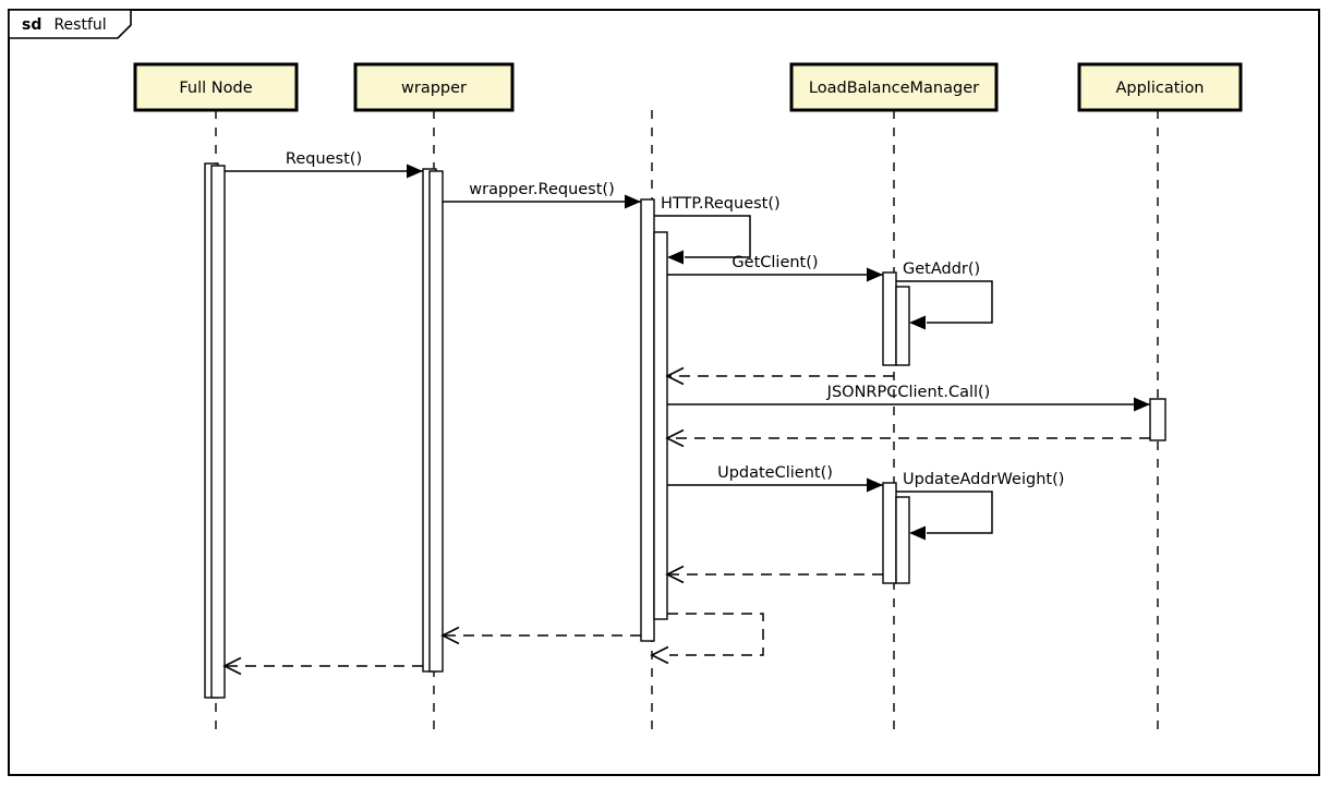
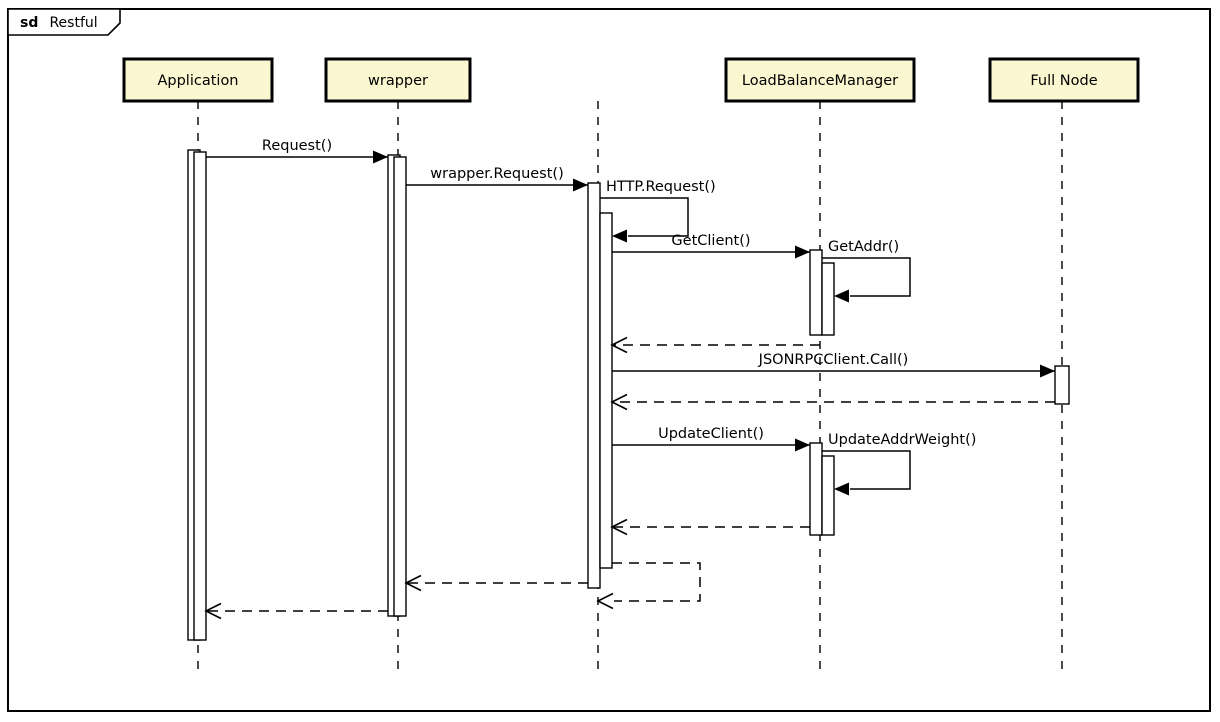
  sd Restful
  Request()
  wrapper.Request()
  HTTP.Request()
  GetClient()
  GetAddr()
  JSONRPCClient.Call()
  UpdateClient()
  UpdateAddrWeight()
- Full Node
+ Application
  wrapper
  LoadBalanceManager
- Application
+ Full Node
